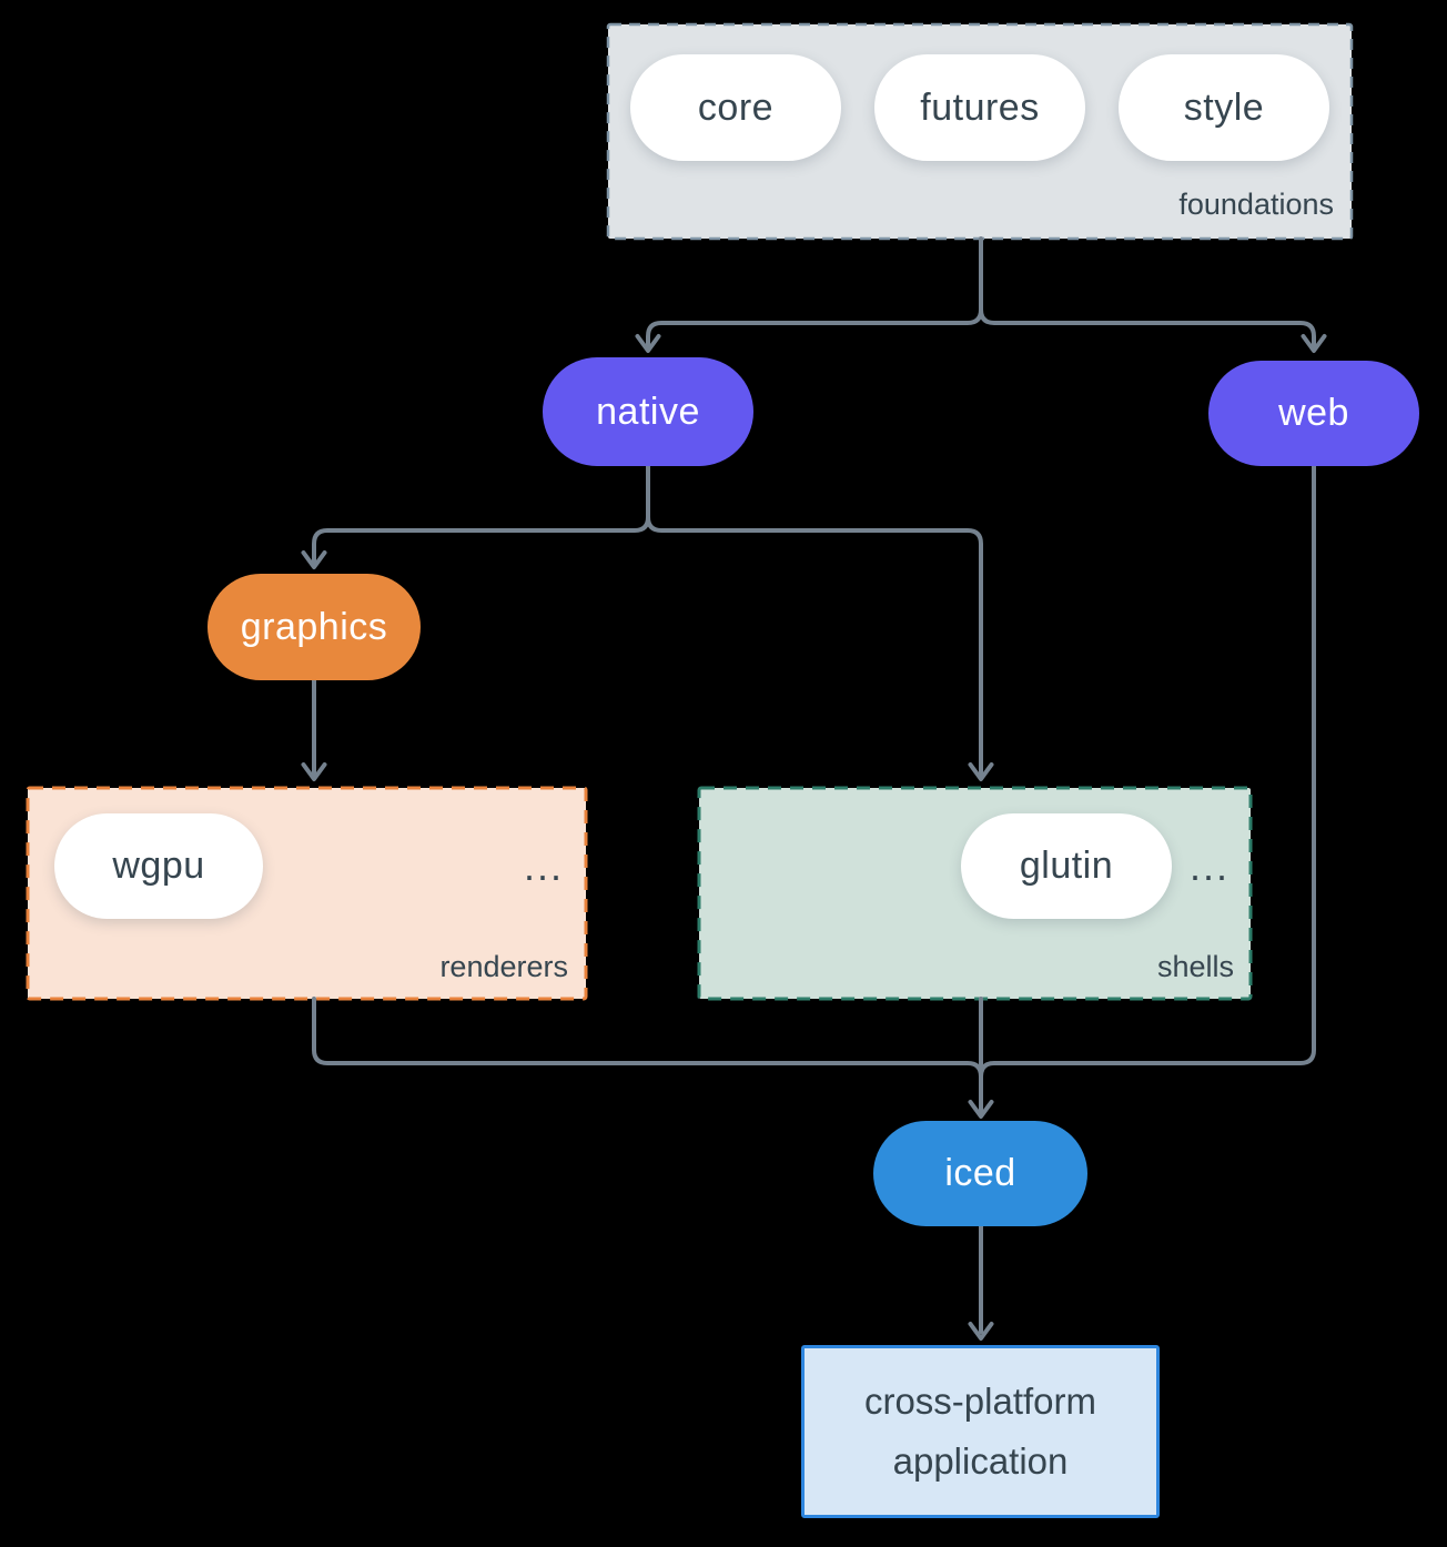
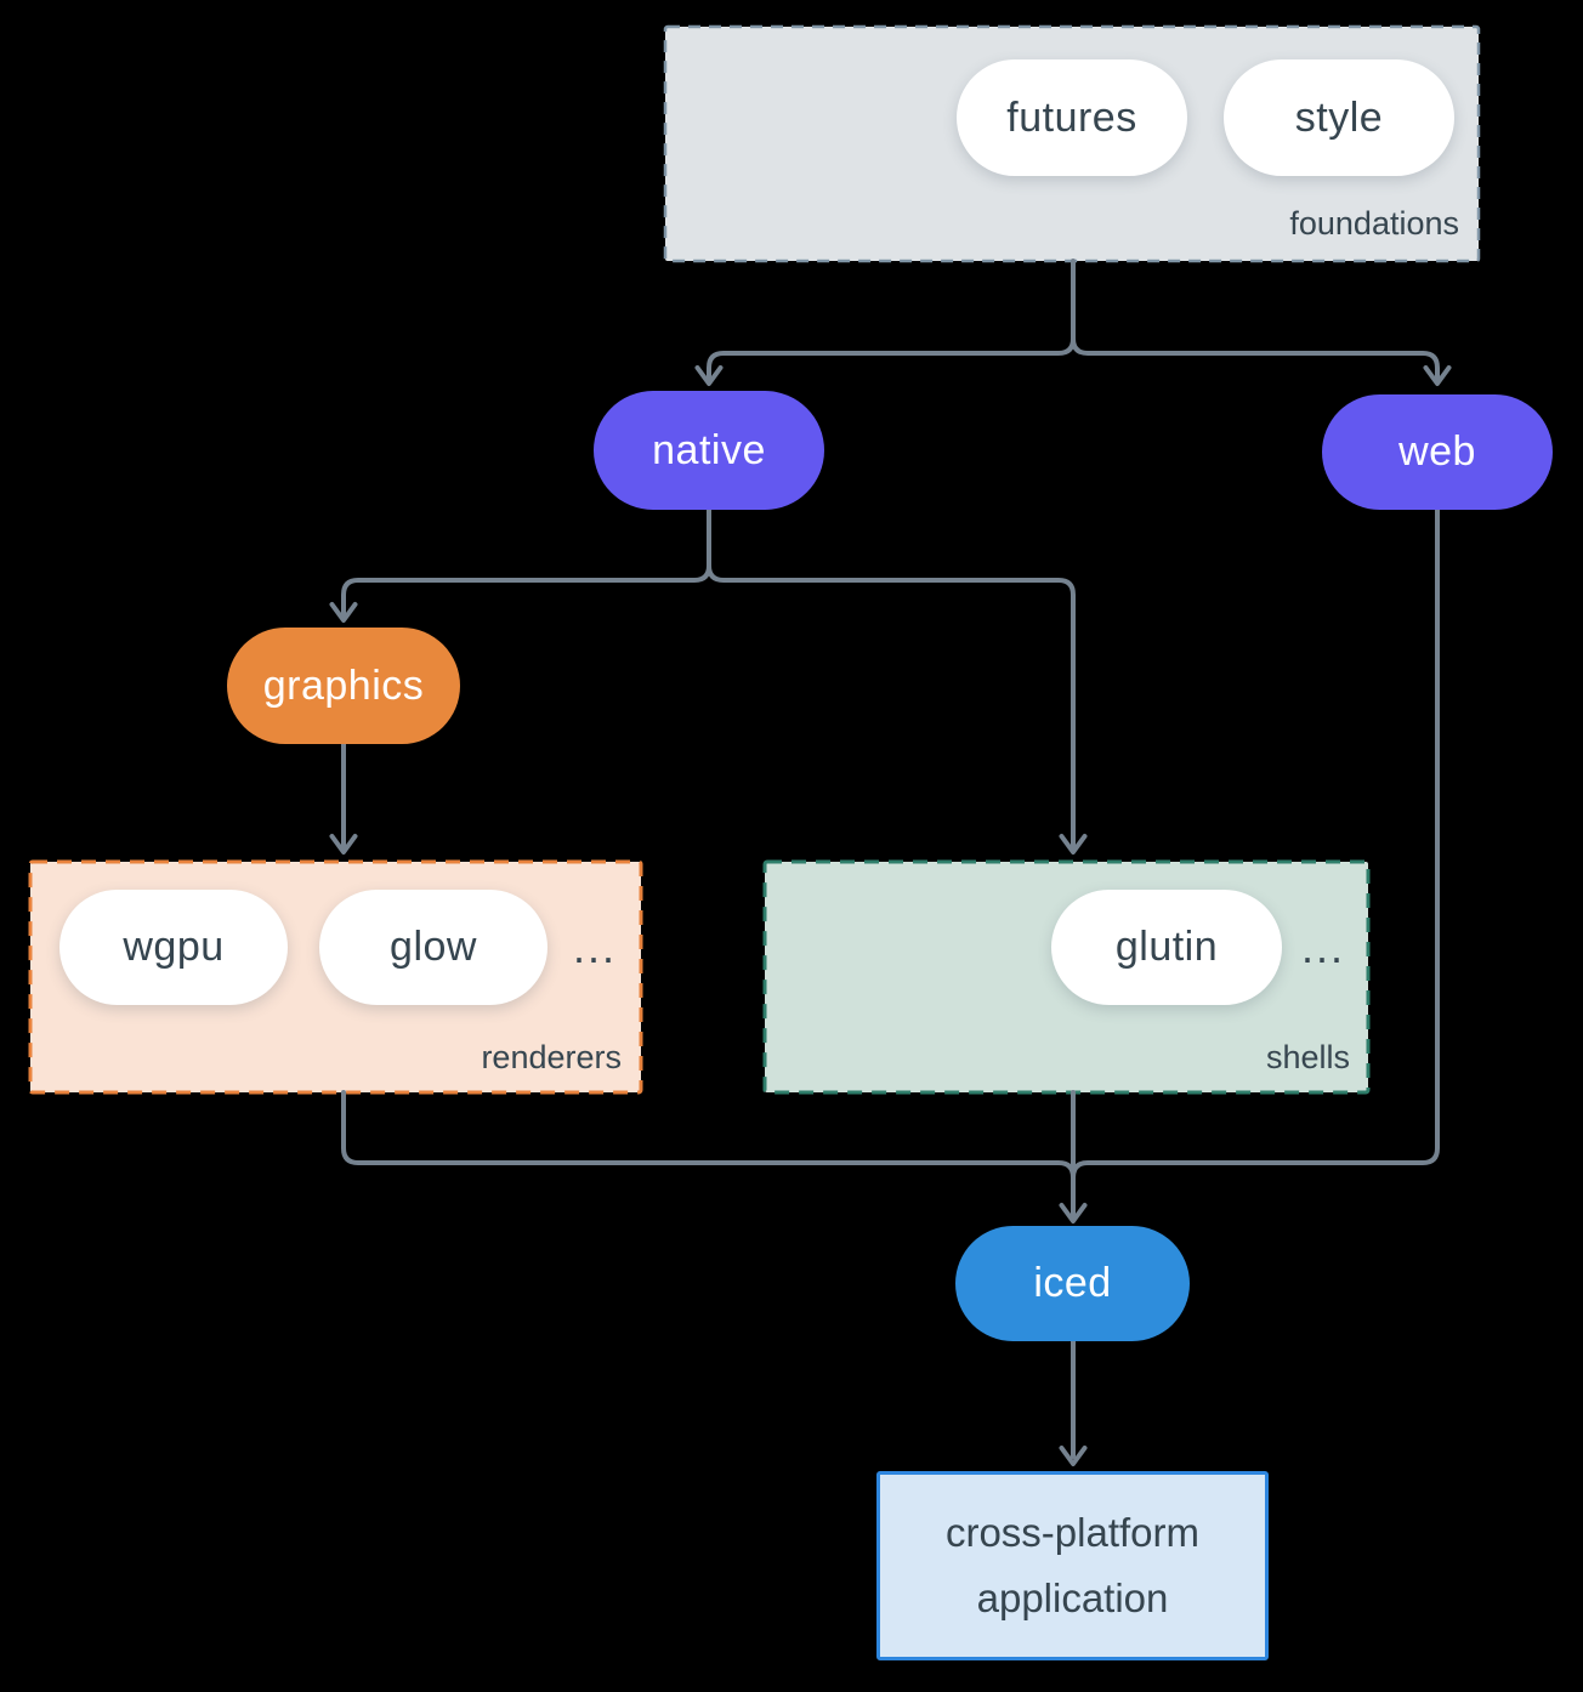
- core
  futures
  style
  foundations
  native
  web
  graphics
  wgpu
+ glow
  ...
  renderers
  glutin
  ...
  shells
  iced
  cross-platform
  application
